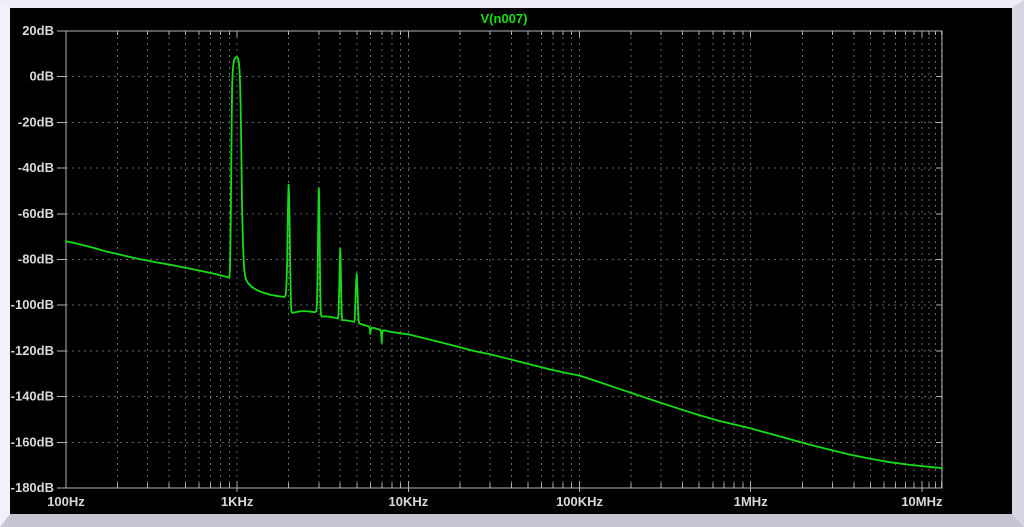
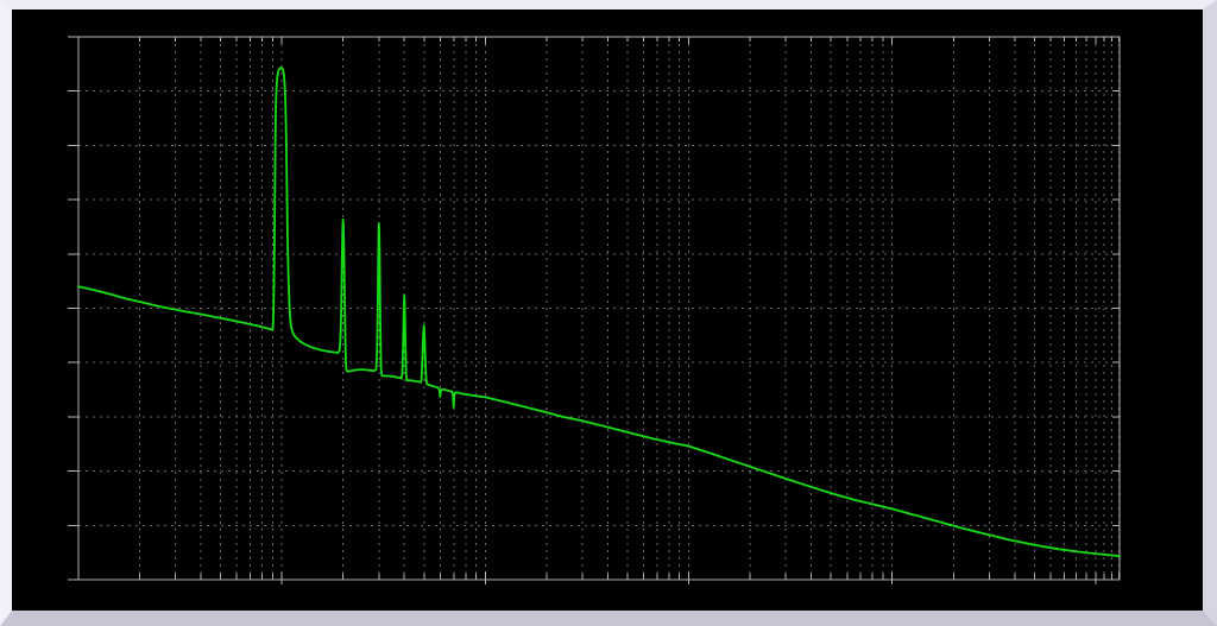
- 20dB
- 0dB
- -20dB
- -40dB
- -60dB
- -80dB
- -100dB
- -120dB
- -140dB
- -160dB
- -180dB
- 100Hz
- 1KHz
- 10KHz
- 100KHz
- 1MHz
- 10MHz
- V(n007)
